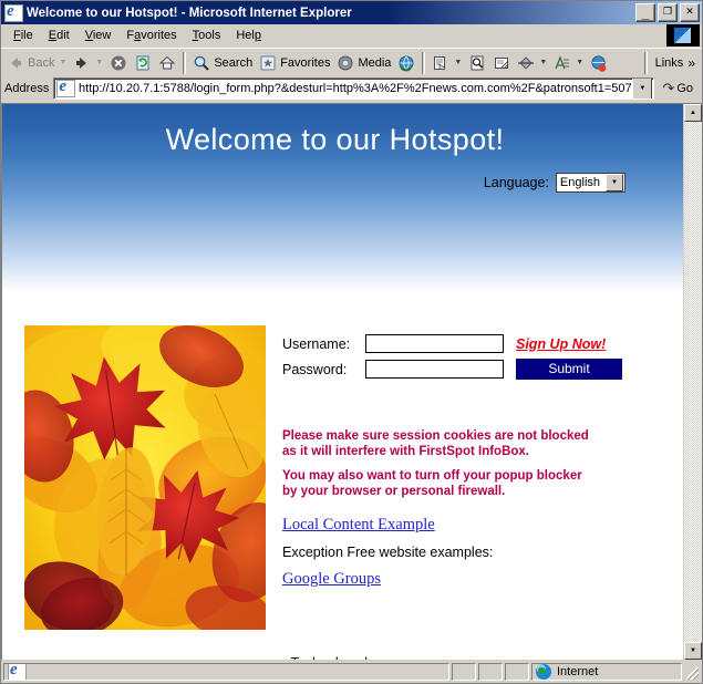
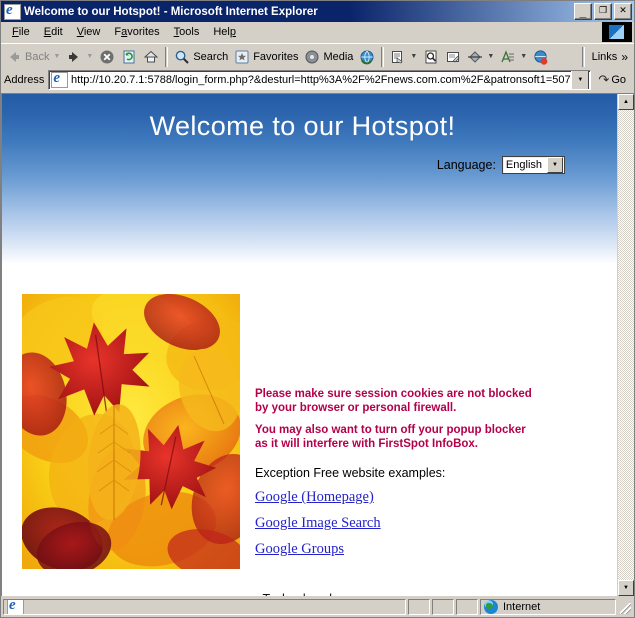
  Welcome to our Hotspot! - Microsoft Internet Explorer
  _
  ❐
  ✕
  File
  Edit
  View
  Favorites
  Tools
  Help
  Back
  Search
  Favorites
  Media
  Links
  »
  Address
  http://10.20.7.1:5788/login_form.php?&desturl=http%3A%2F%2Fnews.com.com%2F&patronsoft1=507
  ↷
  Go
  Welcome to our Hotspot!
  Language:
  English
- Username:
- Sign Up Now!
- Password:
- Submit
  Please make sure session cookies are not blocked
- as it will interfere with FirstSpot InfoBox.
+ by your browser or personal firewall.
  You may also want to turn off your popup blocker
- by your browser or personal firewall.
+ as it will interfere with FirstSpot InfoBox.
- Local Content Example
  Exception Free website examples:
+ Google (Homepage)
+ Google Image Search
  Google Groups
  Internet
